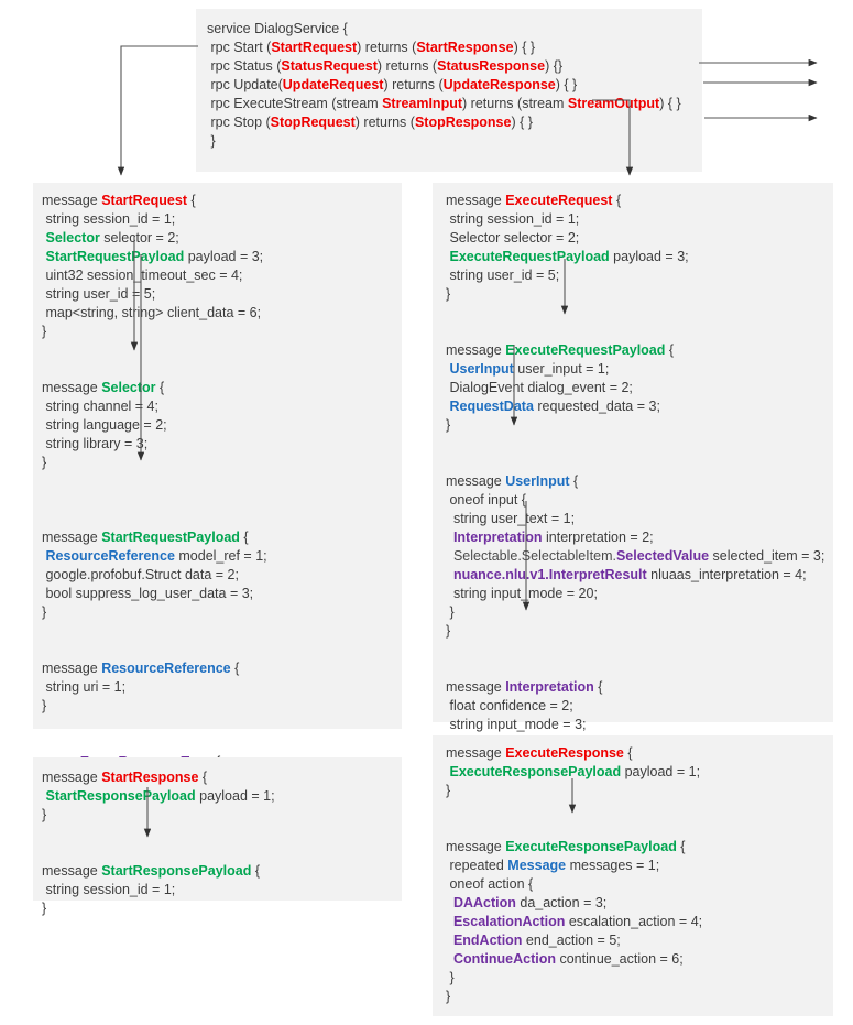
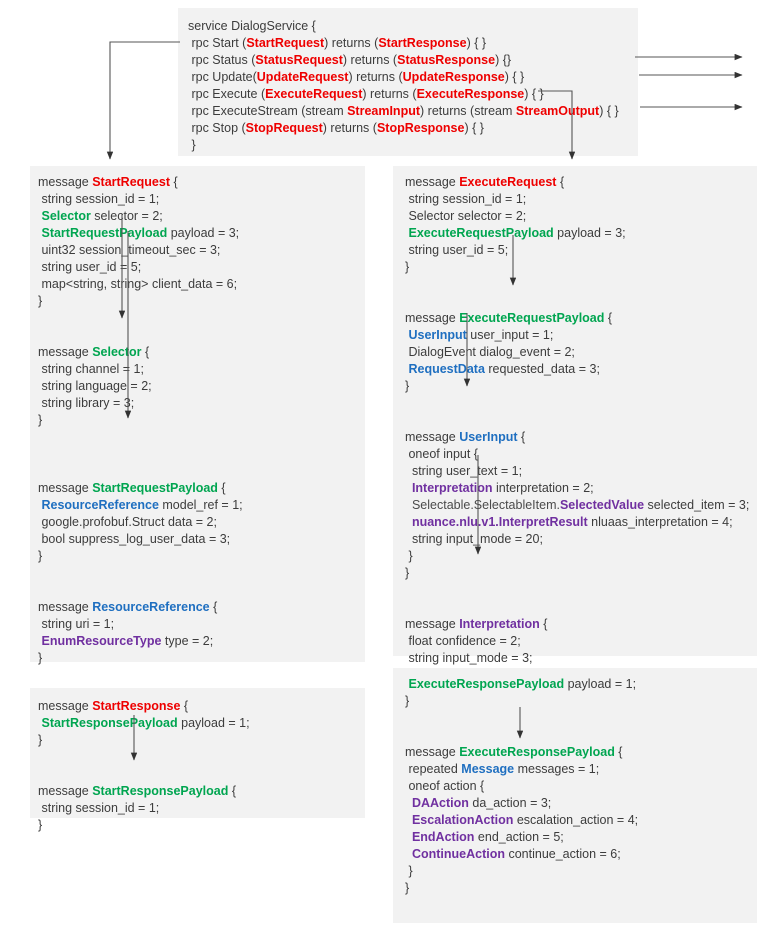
  service DialogService {
  rpc Start (StartRequest) returns (StartResponse) { }
  rpc Status (StatusRequest) returns (StatusResponse) {}
  rpc Update(UpdateRequest) returns (UpdateResponse) { }
+ rpc Execute (ExecuteRequest) returns (ExecuteResponse) { }
  rpc ExecuteStream (stream StreamInput) returns (stream StreamOtput) { }
  rpc Stop (StopRequest) returns (StopResponse) { }
  }
  message StartRequest {
  string session_id = 1;
  Selector selector = 2;
  StartRequestPayload payload = 3;
- uint32 session_timeout_sec = 4;
+ uint32 session_timeout_sec = 3;
  string user_id = 5;
  map<string, sting> client_data = 6;
  }
  message Selector {
- string channel = 4;
+ string channel = 1;
  string language = 2;
  string library = 3;
  }
  message StartRequestPayload {
  ResourceReference model_ref = 1;
  google.profobuf.Struct data = 2;
  bool suppress_log_user_data = 3;
  }
  message ResourceReference {
  string uri = 1;
+ EnumResourceType type = 2;
  }
  message StartResponse {
  StartResponseayload payload = 1;
  }
  message StartResponsePayload {
  string session_id = 1;
  }
  message ExecuteRequest {
  string session_id = 1;
  Selector selector = 2;
  ExecuteRequestPayload payload = 3;
  string user_id = 5;
  }
  message ExecuteRequestPayload {
  UserInput user_input = 1;
  DialogEvent dialog_event = 2;
  RequestData requested_data = 3;
  }
  message UserInput {
  oneof input {
  string user_text = 1;
  Interpretation interpretation = 2;
  Selectable.electableItem.SelectedValue selected_item = 3;
  nuance.nlu.v1.InterpretResult nluaas_interpretation = 4;
  string input_mode = 20;
  }
  }
  message Interpretation {
  float confidence = 2;
  string input_mode = 3;
- message ExecuteResponse {
  ExecuteResponsePayload payload = 1;
  }
  message ExecuteResponsePayload {
  repeated Message messages = 1;
  oneof action {
  DAAction da_action = 3;
  EscalationAction escalation_action = 4;
  EndAction end_action = 5;
  ContinueAction continue_action = 6;
  }
  }
